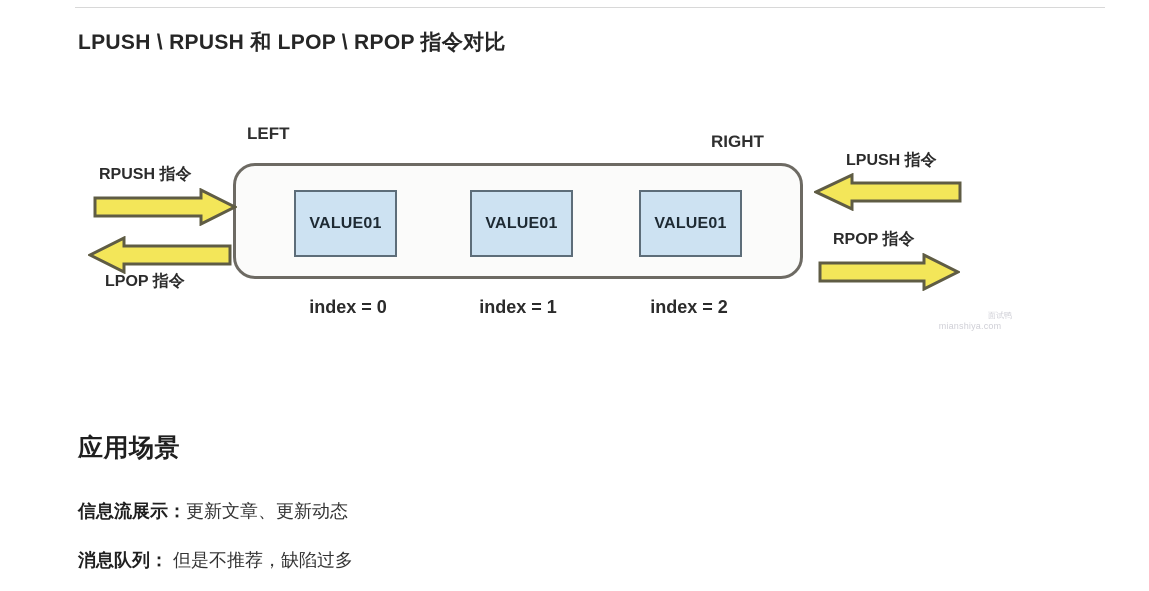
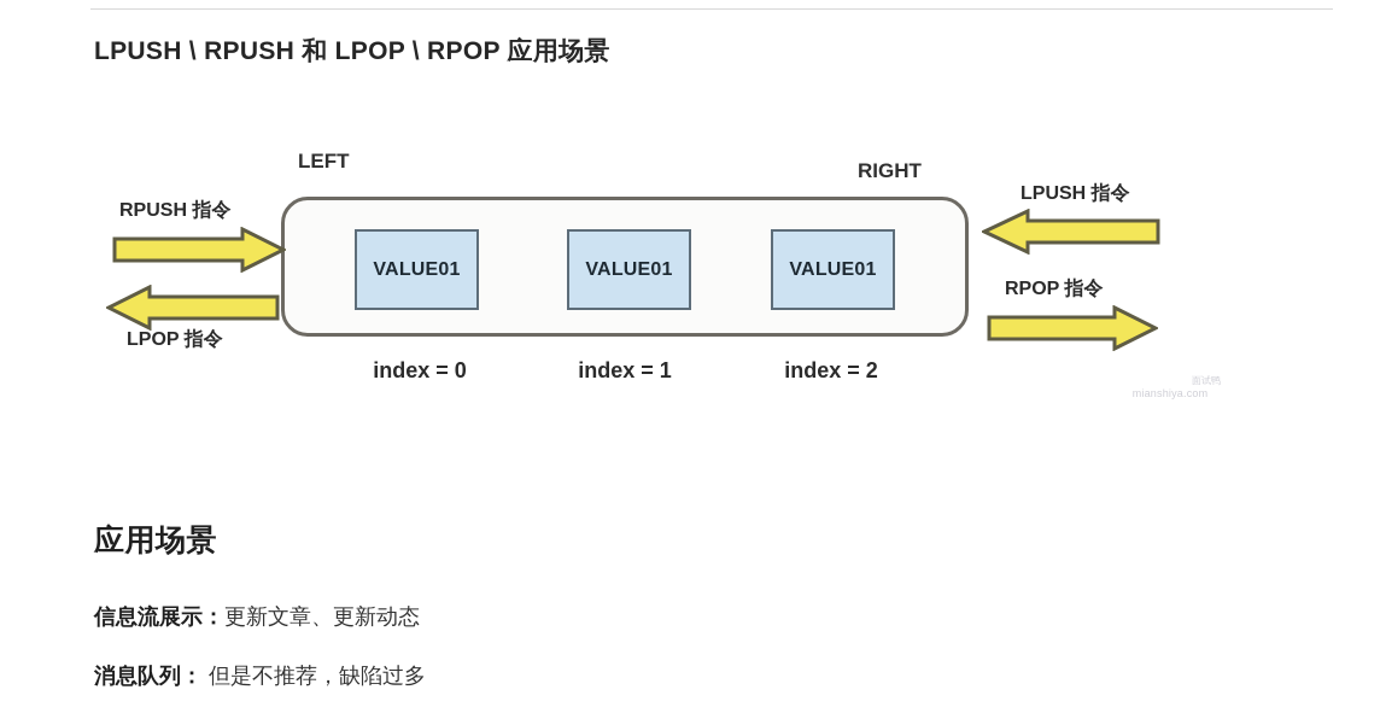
- LPUSH \ RPUSH 和 LPOP \ RPOP 指令对比
+ LPUSH \ RPUSH 和 LPOP \ RPOP 应用场景
  LEFT
  RIGHT
  VALUE01
  VALUE01
  VALUE01
  index = 0
  index = 1
  index = 2
  RPUSH 指令
  LPOP 指令
  LPUSH 指令
  RPOP 指令
  面试鸭
  mianshiya.com
  应用场景
  信息流展示：更新文章、更新动态
  消息队列： 但是不推荐，缺陷过多
